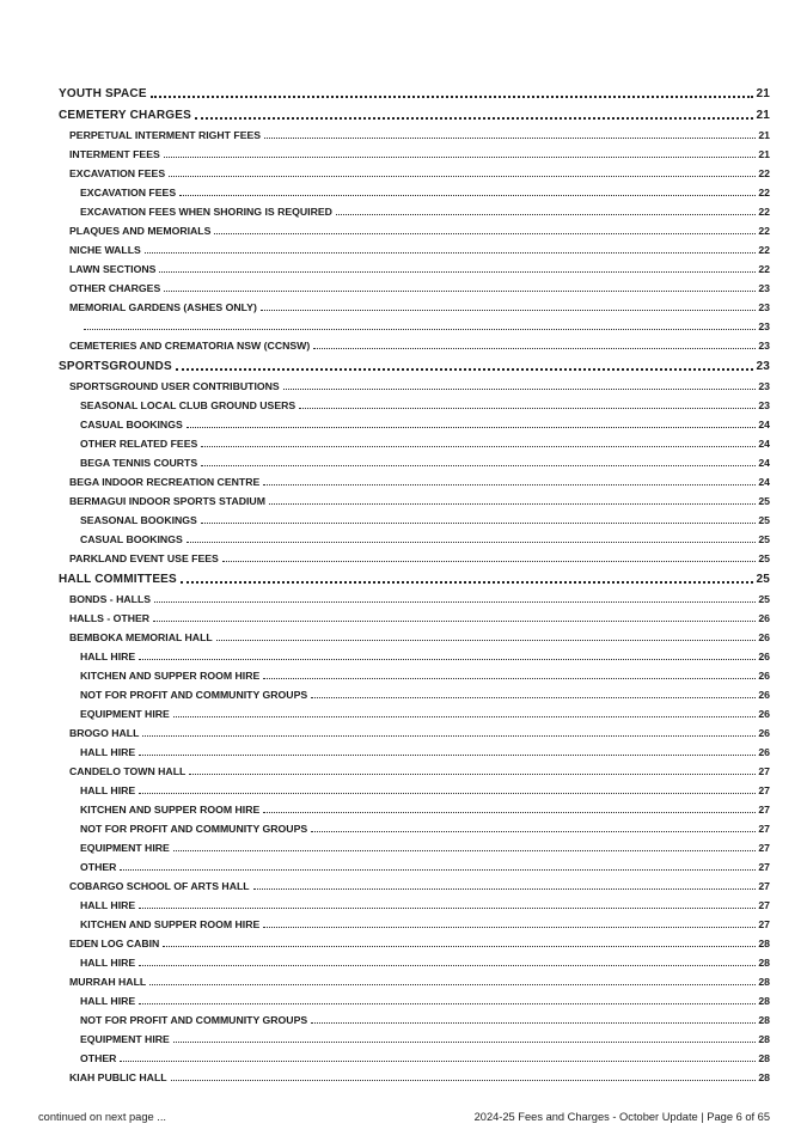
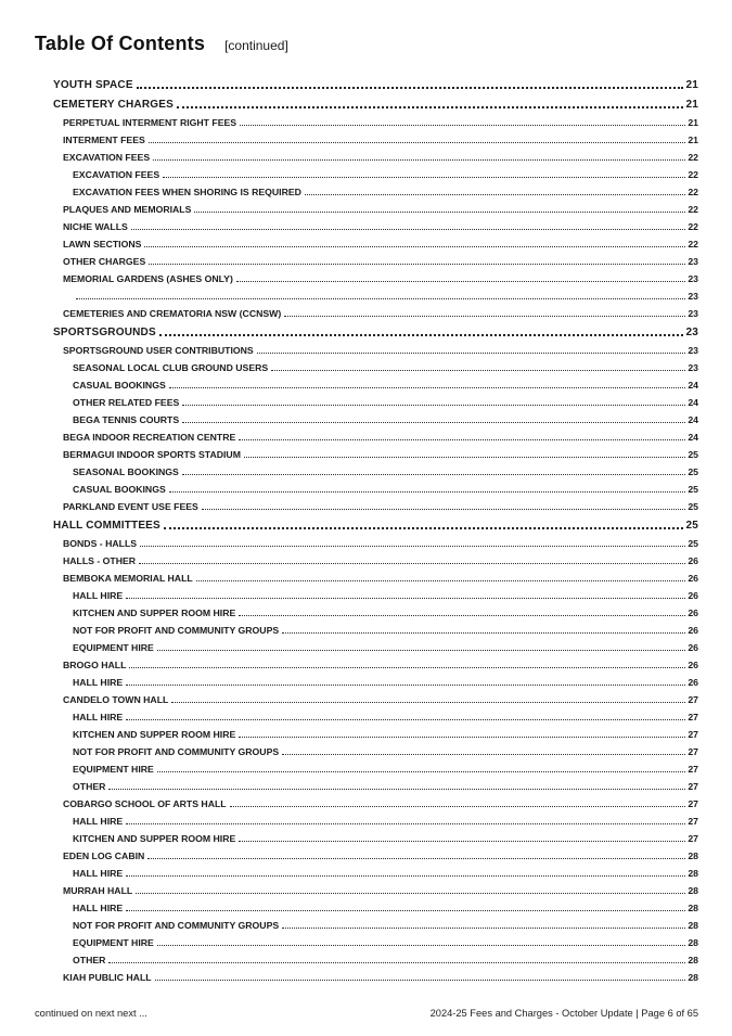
+ Table Of Contents
+ [continued]
  YOUTH SPACE
  21
  CEMETERY CHARGES
  21
  PERPETUAL INTERMENT RIGHT FEES
  21
  INTERMENT FEES
  21
  EXCAVATION FEES
  22
  EXCAVATION FEES
  22
  EXCAVATION FEES WHEN SHORING IS REQUIRED
  22
  PLAQUES AND MEMORIALS
  22
  NICHE WALLS
  22
  LAWN SECTIONS
  22
  OTHER CHARGES
  23
  MEMORIAL GARDENS (ASHES ONLY)
  23
  23
  CEMETERIES AND CREMATORIA NSW (CCNSW)
  23
  SPORTSGROUNDS
  23
  SPORTSGROUND USER CONTRIBUTIONS
  23
  SEASONAL LOCAL CLUB GROUND USERS
  23
  CASUAL BOOKINGS
  24
  OTHER RELATED FEES
  24
  BEGA TENNIS COURTS
  24
  BEGA INDOOR RECREATION CENTRE
  24
  BERMAGUI INDOOR SPORTS STADIUM
  25
  SEASONAL BOOKINGS
  25
  CASUAL BOOKINGS
  25
  PARKLAND EVENT USE FEES
  25
  HALL COMMITTEES
  25
  BONDS - HALLS
  25
  HALLS - OTHER
  26
  BEMBOKA MEMORIAL HALL
  26
  HALL HIRE
  26
  KITCHEN AND SUPPER ROOM HIRE
  26
  NOT FOR PROFIT AND COMMUNITY GROUPS
  26
  EQUIPMENT HIRE
  26
  BROGO HALL
  26
  HALL HIRE
  26
  CANDELO TOWN HALL
  27
  HALL HIRE
  27
  KITCHEN AND SUPPER ROOM HIRE
  27
  NOT FOR PROFIT AND COMMUNITY GROUPS
  27
  EQUIPMENT HIRE
  27
  OTHER
  27
  COBARGO SCHOOL OF ARTS HALL
  27
  HALL HIRE
  27
  KITCHEN AND SUPPER ROOM HIRE
  27
  EDEN LOG CABIN
  28
  HALL HIRE
  28
  MURRAH HALL
  28
  HALL HIRE
  28
  NOT FOR PROFIT AND COMMUNITY GROUPS
  28
  EQUIPMENT HIRE
  28
  OTHER
  28
  KIAH PUBLIC HALL
  28
- continued on next page ...
+ continued on next next ...
  2024-25 Fees and Charges - October Update | Page 6 of 65
